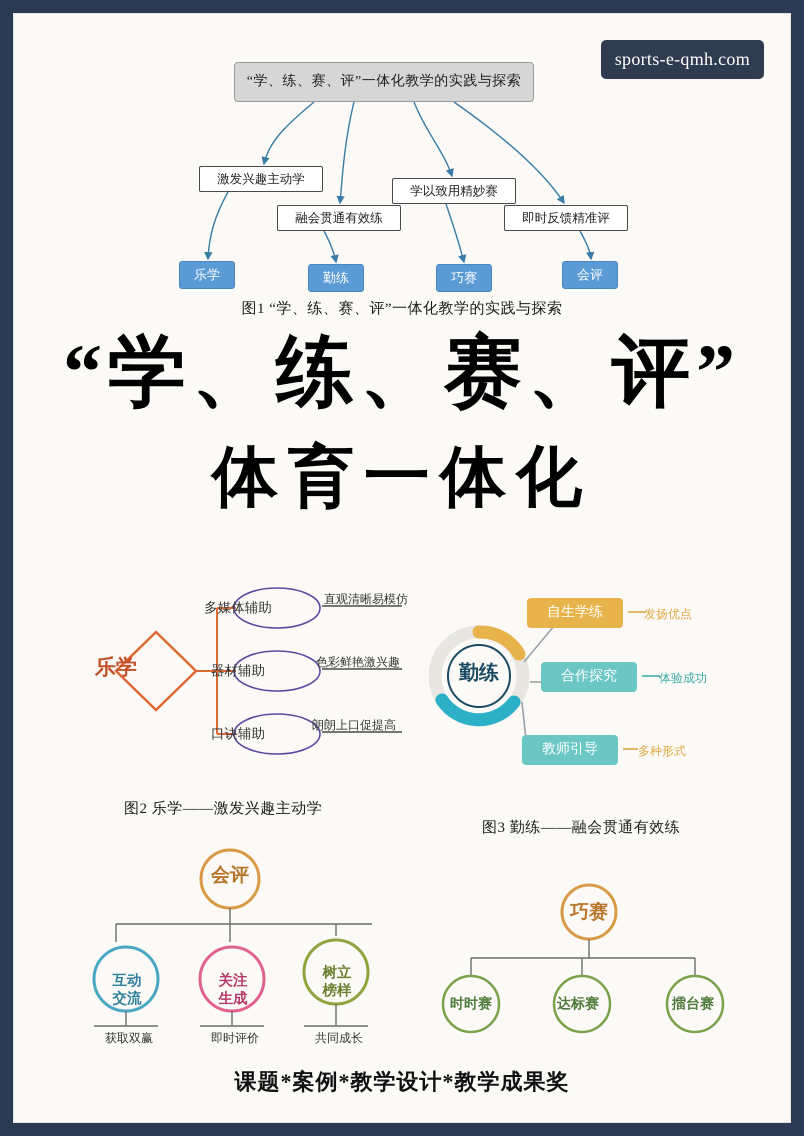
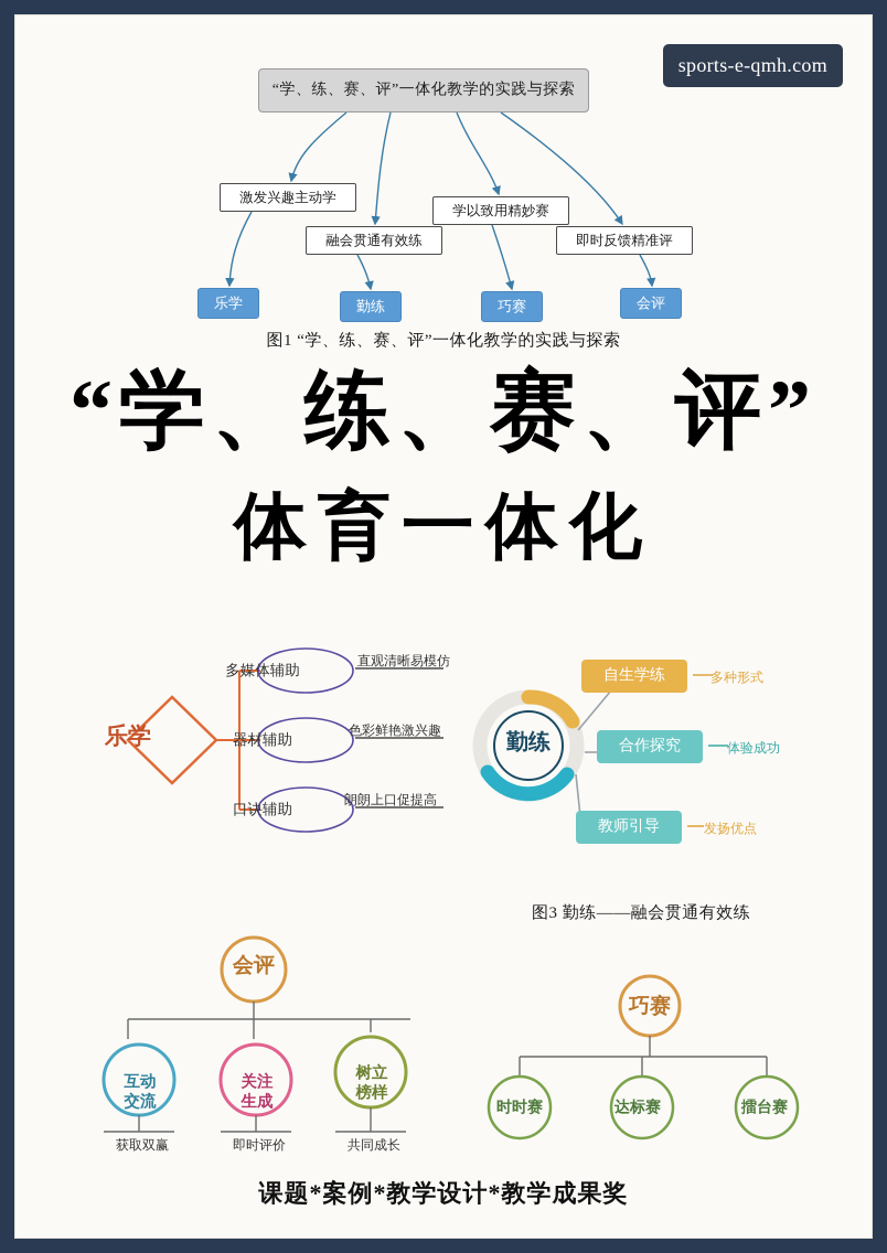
  sports-e-qmh.com
  “学、练、赛、评”一体化教学的实践与探索
  激发兴趣主动学
  融会贯通有效练
  学以致用精妙赛
  即时反馈精准评
  乐学
  勤练
  巧赛
  会评
  图1 “学、练、赛、评”一体化教学的实践与探索
  “学、练、赛、评”
  体育一体化
  乐学
  多媒体辅助
  器材辅助
  口诀辅助
  直观清晰易模仿
  色彩鲜艳激兴趣
  朗朗上口促提高
- 图2 乐学——激发兴趣主动学
  勤练
  自生学练
  合作探究
  教师引导
- 发扬优点
+ 多种形式
  体验成功
- 多种形式
+ 发扬优点
  图3 勤练——融会贯通有效练
  会评
  互动
  交流
  关注
  生成
  树立
  榜样
  获取双赢
  即时评价
  共同成长
  巧赛
  时时赛
  达标赛
  擂台赛
  课题*案例*教学设计*教学成果奖
